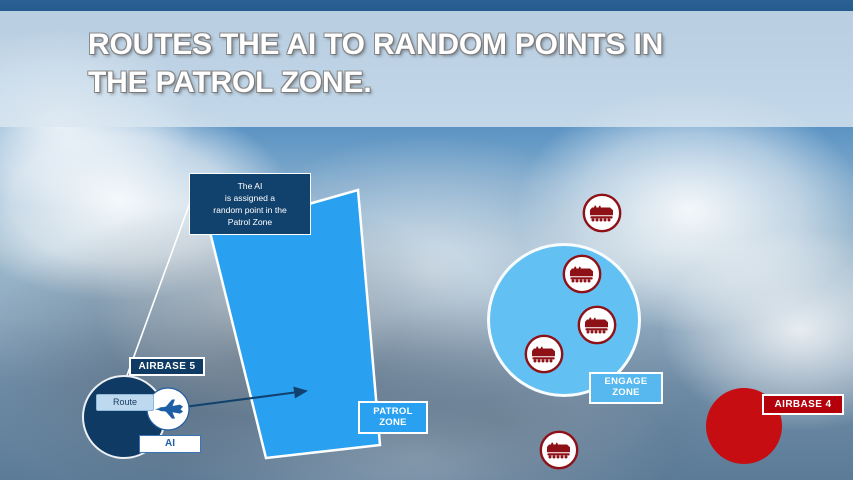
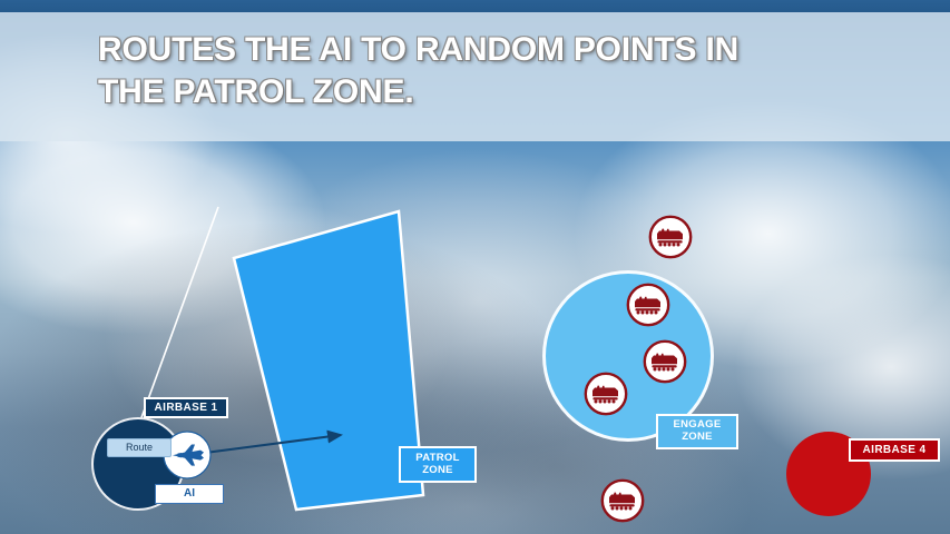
  ROUTES THE AI TO RANDOM POINTS IN
  THE PATROL ZONE.
- The AI
- is assigned a
- random point in the
- Patrol Zone
- AIRBASE 5
+ AIRBASE 1
  AI
  Route
  PATROL
  ZONE
  ENGAGE
  ZONE
  AIRBASE 4
